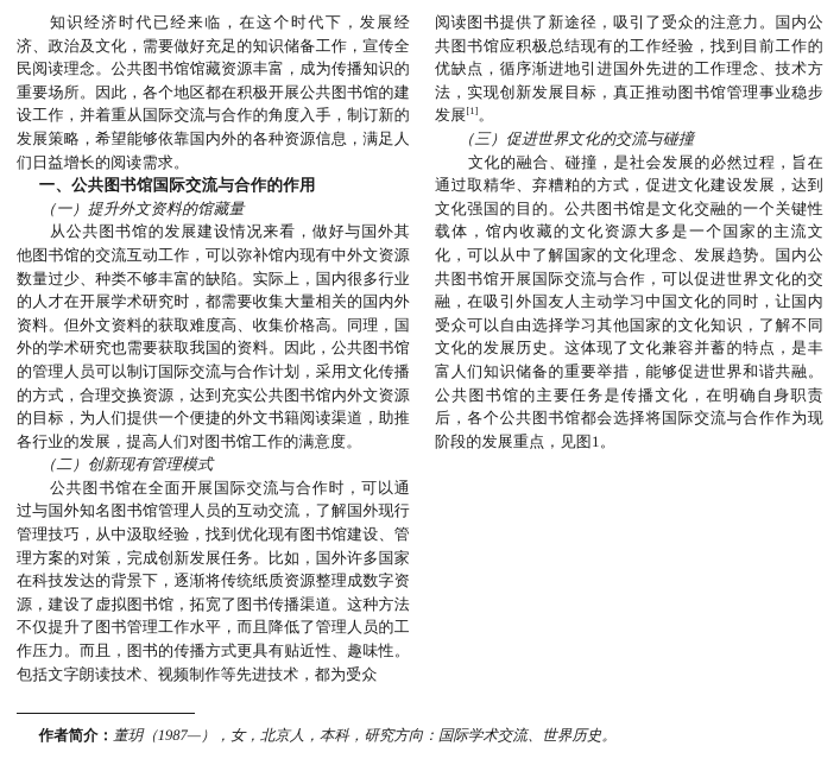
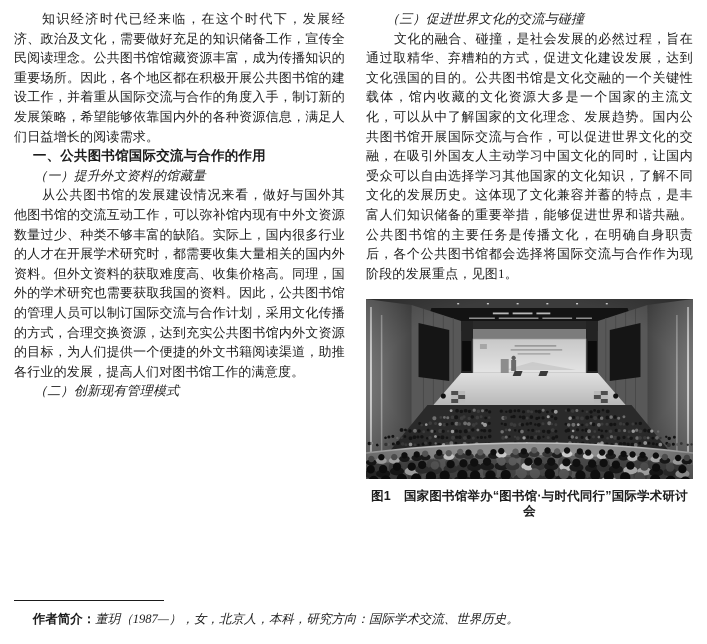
  知识经济时代已经来临，在这个时代下，发展经济、政治及文化，需要做好充足的知识储备工作，宣传全民阅读理念。公共图书馆馆藏资源丰富，成为传播知识的重要场所。因此，各个地区都在积极开展公共图书馆的建设工作，并着重从国际交流与合作的角度入手，制订新的发展策略，希望能够依靠国内外的各种资源信息，满足人们日益增长的阅读需求。
  一、公共图书馆国际交流与合作的作用
  （一）提升外文资料的馆藏量
  从公共图书馆的发展建设情况来看，做好与国外其他图书馆的交流互动工作，可以弥补馆内现有中外文资源数量过少、种类不够丰富的缺陷。实际上，国内很多行业的人才在开展学术研究时，都需要收集大量相关的国内外资料。但外文资料的获取难度高、收集价格高。同理，国外的学术研究也需要获取我国的资料。因此，公共图书馆的管理人员可以制订国际交流与合作计划，采用文化传播的方式，合理交换资源，达到充实公共图书馆内外文资源的目标，为人们提供一个便捷的外文书籍阅读渠道，助推各行业的发展，提高人们对图书馆工作的满意度。
  （二）创新现有管理模式
- 公共图书馆在全面开展国际交流与合作时，可以通过与国外知名图书馆管理人员的互动交流，了解国外现行管理技巧，从中汲取经验，找到优化现有图书馆建设、管理方案的对策，完成创新发展任务。比如，国外许多国家在科技发达的背景下，逐渐将传统纸质资源整理成数字资源，建设了虚拟图书馆，拓宽了图书传播渠道。这种方法不仅提升了图书管理工作水平，而且降低了管理人员的工作压力。而且，图书的传播方式更具有贴近性、趣味性。包括文字朗读技术、视频制作等先进技术，都为受众
- 阅读图书提供了新途径，吸引了受众的注意力。国内公共图书馆应积极总结现有的工作经验，找到目前工作的优缺点，循序渐进地引进国外先进的工作理念、技术方法，实现创新发展目标，真正推动图书馆管理事业稳步发展[1]。
  （三）促进世界文化的交流与碰撞
  文化的融合、碰撞，是社会发展的必然过程，旨在通过取精华、弃糟粕的方式，促进文化建设发展，达到文化强国的目的。公共图书馆是文化交融的一个关键性载体，馆内收藏的文化资源大多是一个国家的主流文化，可以从中了解国家的文化理念、发展趋势。国内公共图书馆开展国际交流与合作，可以促进世界文化的交融，在吸引外国友人主动学习中国文化的同时，让国内受众可以自由选择学习其他国家的文化知识，了解不同文化的发展历史。这体现了文化兼容并蓄的特点，是丰富人们知识储备的重要举措，能够促进世界和谐共融。公共图书馆的主要任务是传播文化，在明确自身职责后，各个公共图书馆都会选择将国际交流与合作作为现阶段的发展重点，见图1。
+ 图1 国家图书馆举办“图书馆·与时代同行”国际学术研讨会
  作者简介：董玥（1987—），女，北京人，本科，研究方向：国际学术交流、世界历史。
